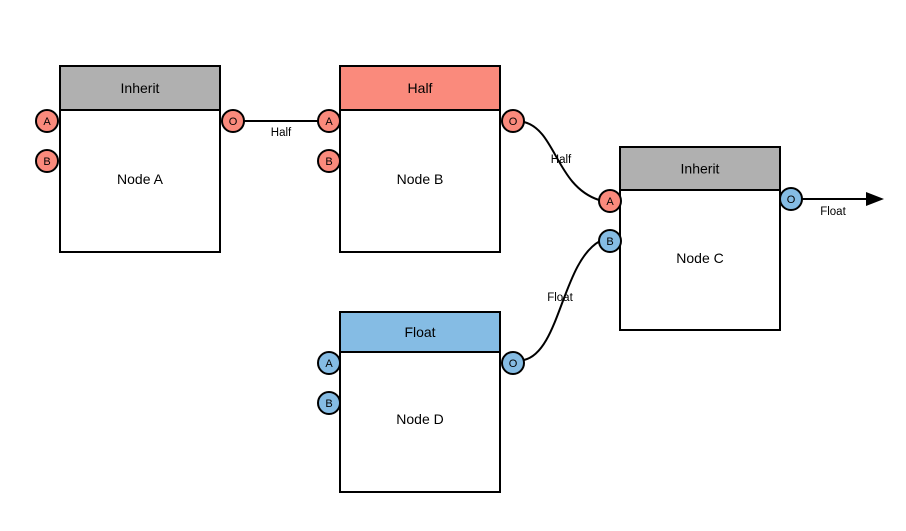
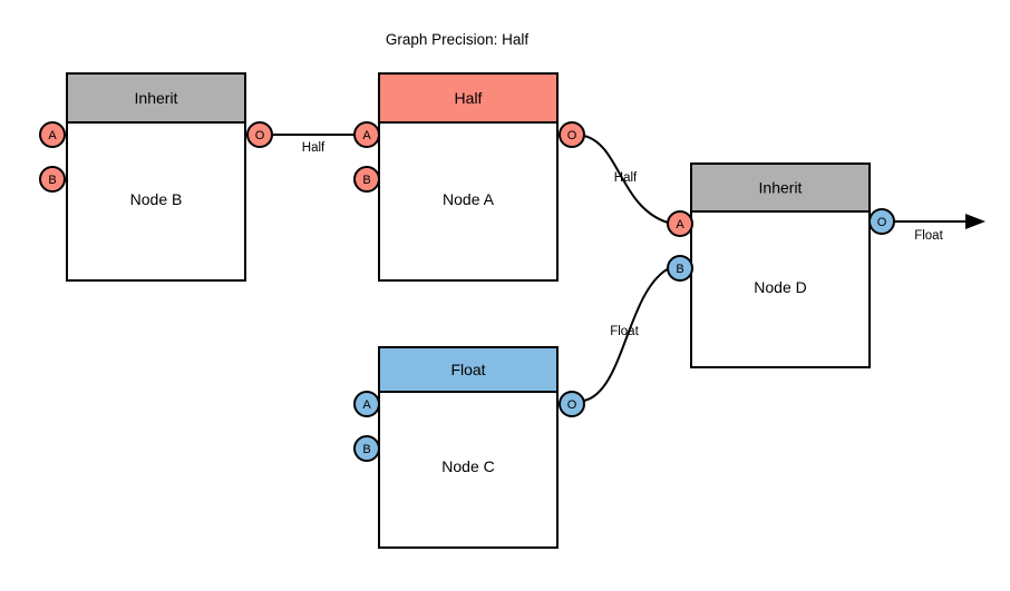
+ Graph Precision: Half
  Half
  Half
  Float
  Float
  Inherit
- Node A
+ Node B
  A
  B
  O
  Half
- Node B
+ Node A
  A
  B
  O
  Float
- Node D
+ Node C
  A
  B
  O
  Inherit
- Node C
+ Node D
  A
  B
  O
